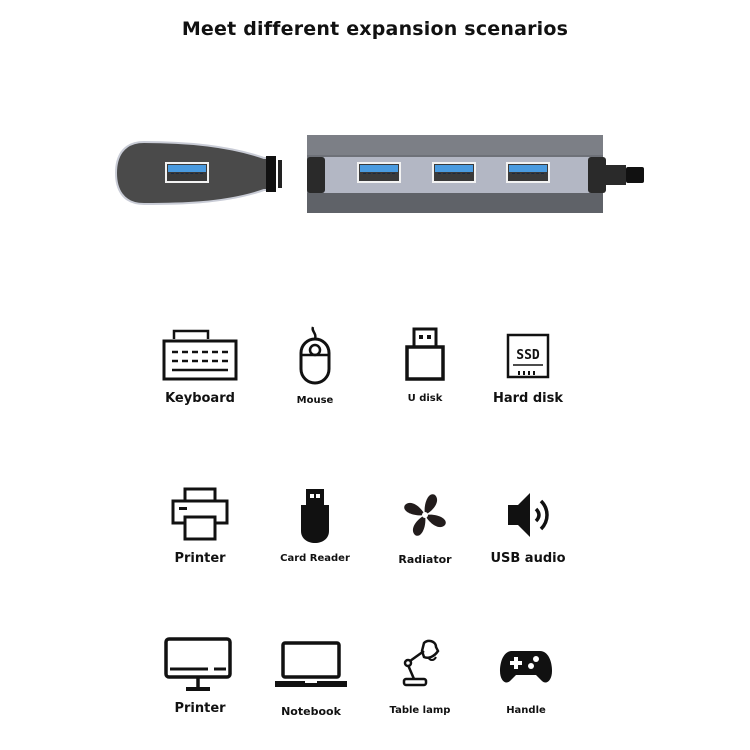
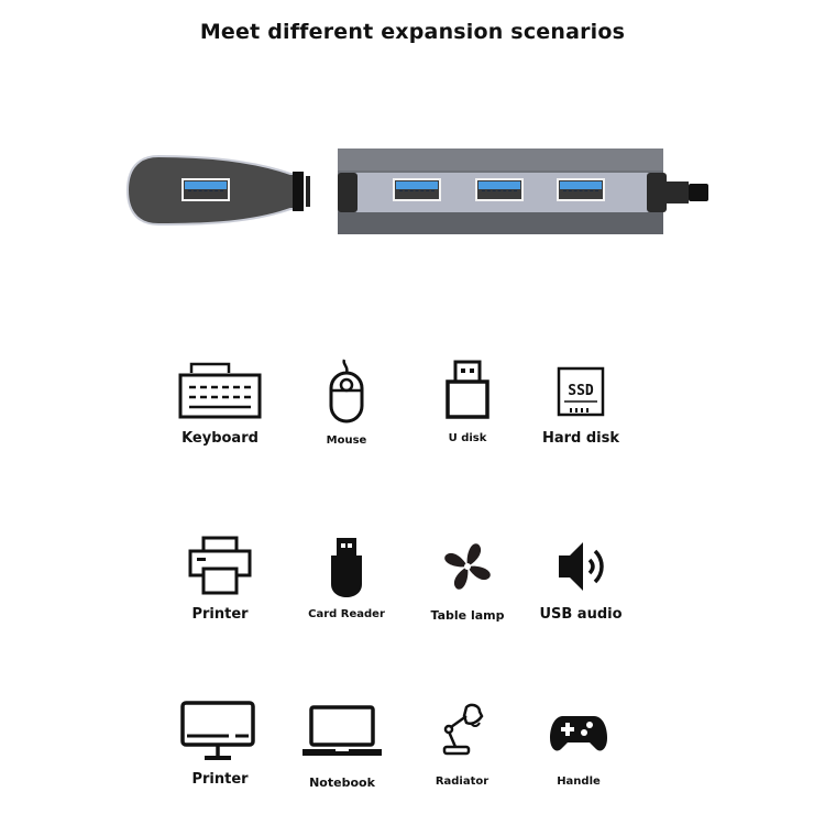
  Meet different expansion scenarios
  Keyboard
  Mouse
  U disk
  SSD
  Hard disk
  Printer
  Card Reader
- Radiator
+ Table lamp
  USB audio
  Printer
  Notebook
- Table lamp
+ Radiator
  Handle
